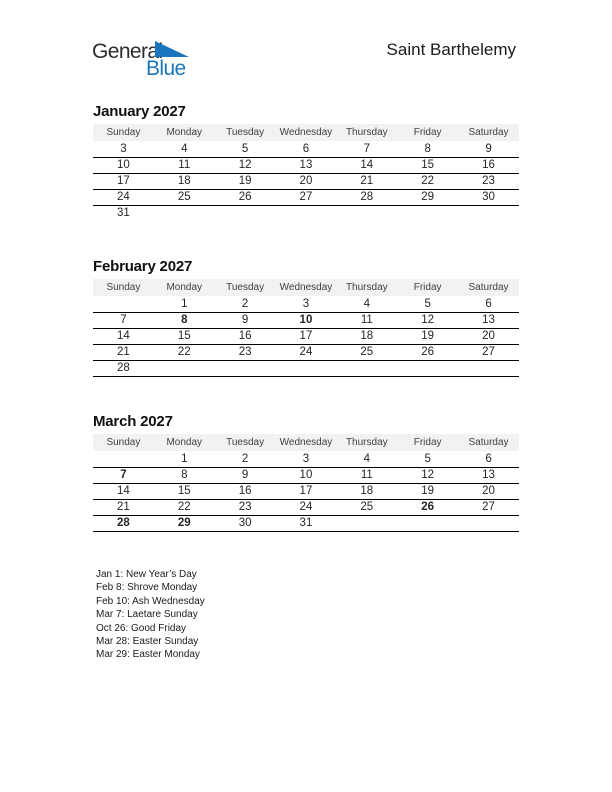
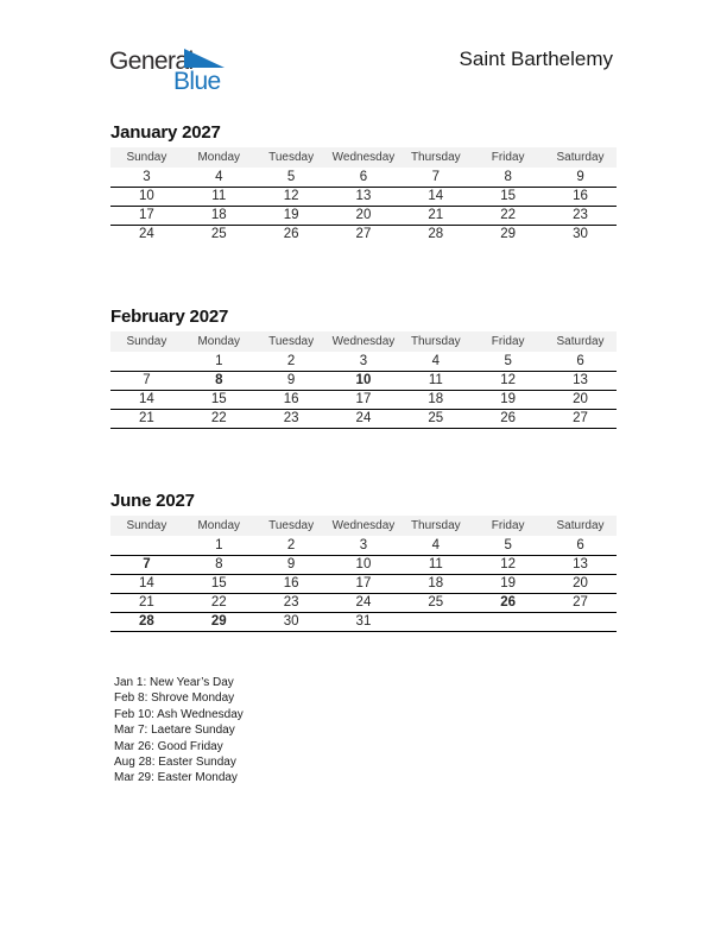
  Genera
  Blue
  Saint Barthelemy
  January 2027
  Sunday	Monday	Tuesday	Wednesday	Thursday	Friday	Saturday
  3	4	5	6	7	8	9
  10	11	12	13	14	15	16
  17	18	19	20	21	22	23
  24	25	26	27	28	29	30
- 31
  February 2027
  Sunday	Monday	Tuesday	Wednesday	Thursday	Friday	Saturday
  	1	2	3	4	5	6
  7	8	9	10	11	12	13
  14	15	16	17	18	19	20
  21	22	23	24	25	26	27
- 28
- March 2027
+ June 2027
  Sunday	Monday	Tuesday	Wednesday	Thursday	Friday	Saturday
  	1	2	3	4	5	6
  7	8	9	10	11	12	13
  14	15	16	17	18	19	20
  21	22	23	24	25	26	27
  28	29	30	31
  Jan 1: New Year’s Day
  Feb 8: Shrove Monday
  Feb 10: Ash Wednesday
  Mar 7: Laetare Sunday
- Oct 26: Good Friday
+ Mar 26: Good Friday
- Mar 28: Easter Sunday
+ Aug 28: Easter Sunday
  Mar 29: Easter Monday
